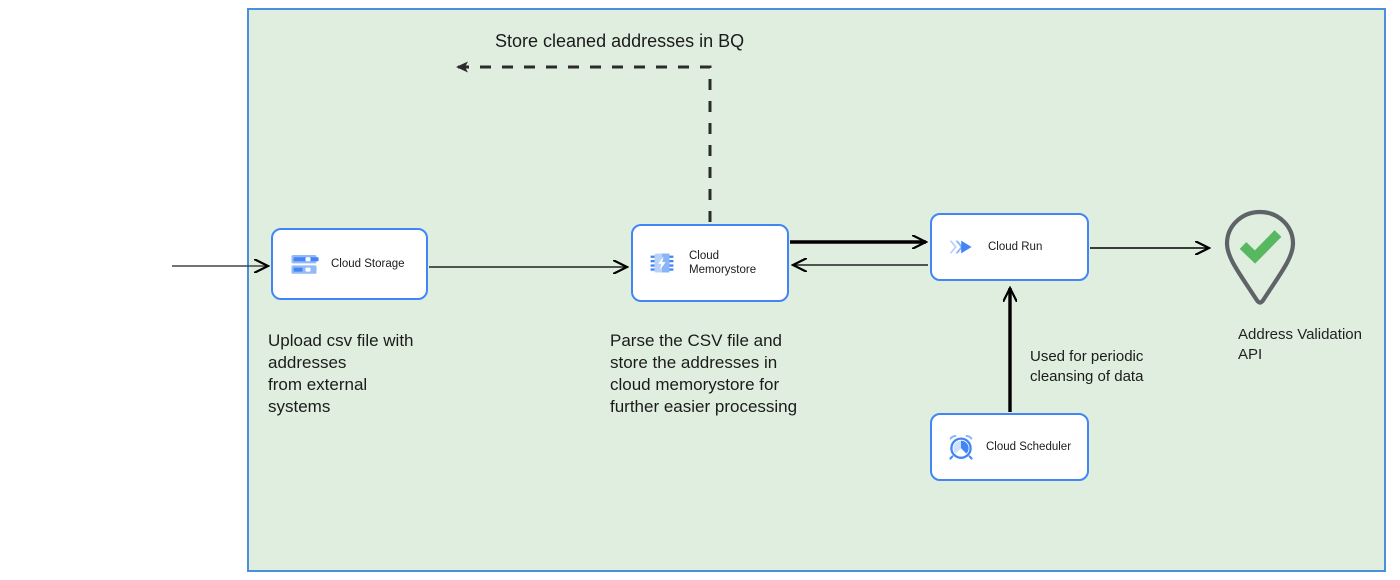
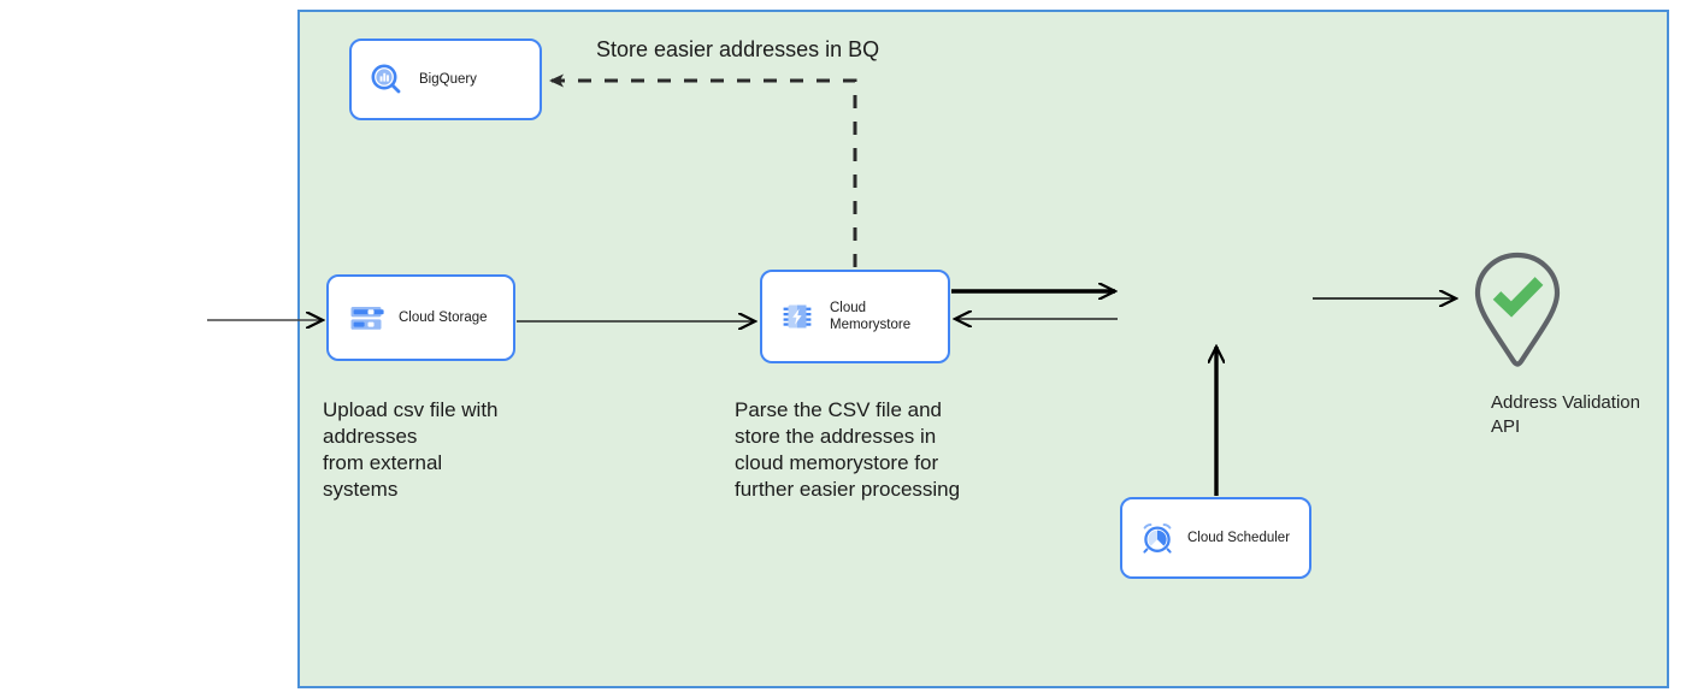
+ BigQuery
  Cloud Storage
  Cloud
  Memorystore
- Cloud Run
  Cloud Scheduler
- Store cleaned addresses in BQ
+ Store easier addresses in BQ
  Upload csv file with
  addresses
  from external
  systems
  Parse the CSV file and
  store the addresses in
  cloud memorystore for
  further easier processing
- Used for periodic
- cleansing of data
  Address Validation
  API
